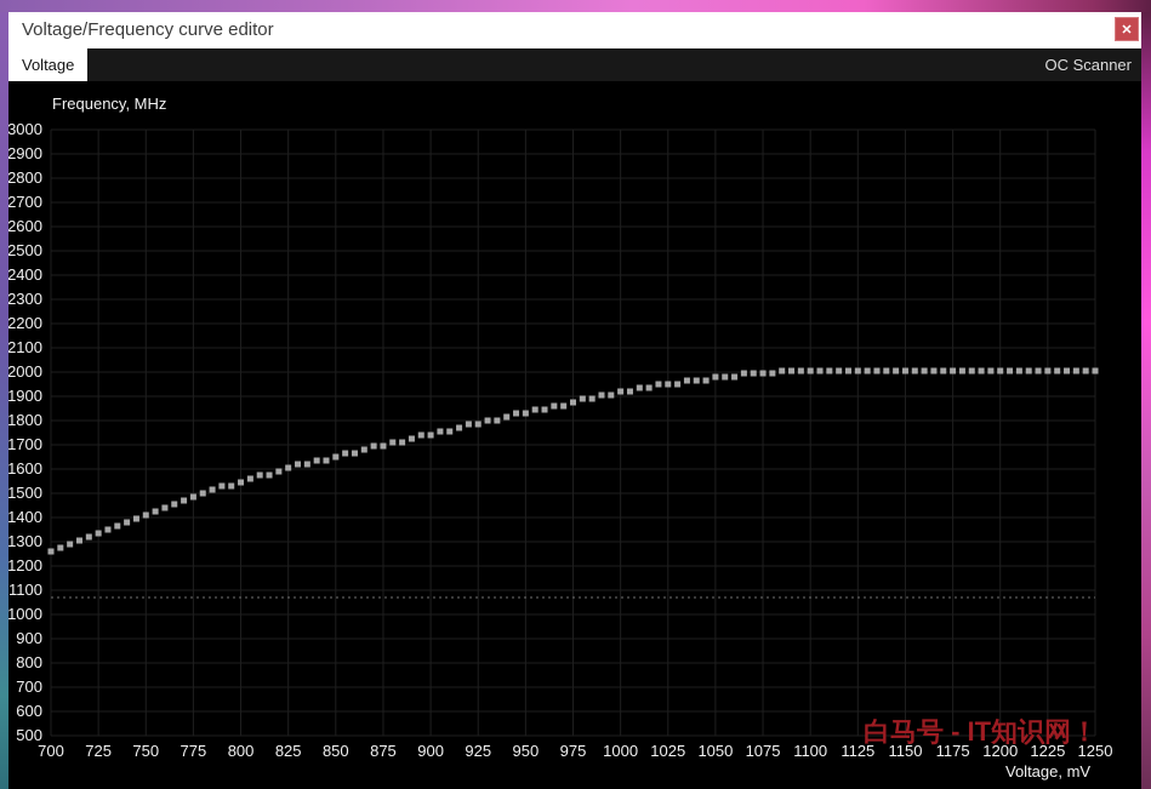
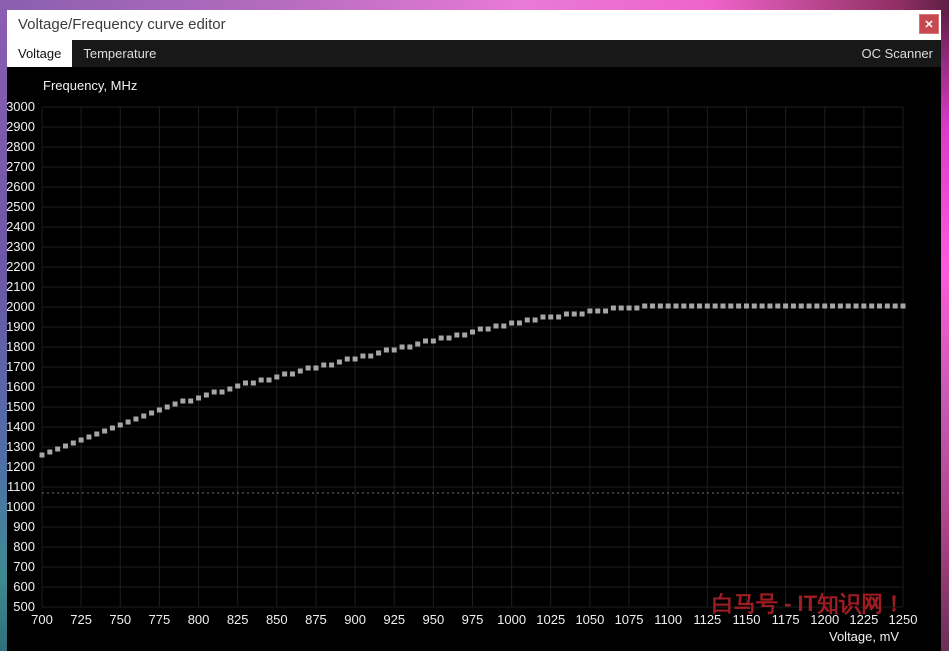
  Voltage/Frequency curve editor
  ✕
  Voltage
+ Temperature
  OC Scanner
  Frequency, MHz
  500
  600
  700
  800
  900
  1000
  1100
  1200
  1300
  1400
  1500
  1600
  1700
  1800
  1900
  2000
  2100
  2200
  2300
  2400
  2500
  2600
  2700
  2800
  2900
  3000
  700
  725
  750
  775
  800
  825
  850
  875
  900
  925
  950
  975
  1000
  1025
  1050
  1075
  1100
  1125
  1150
  1175
  1200
  1225
  1250
  Voltage, mV
  白马号 - IT知识网！
